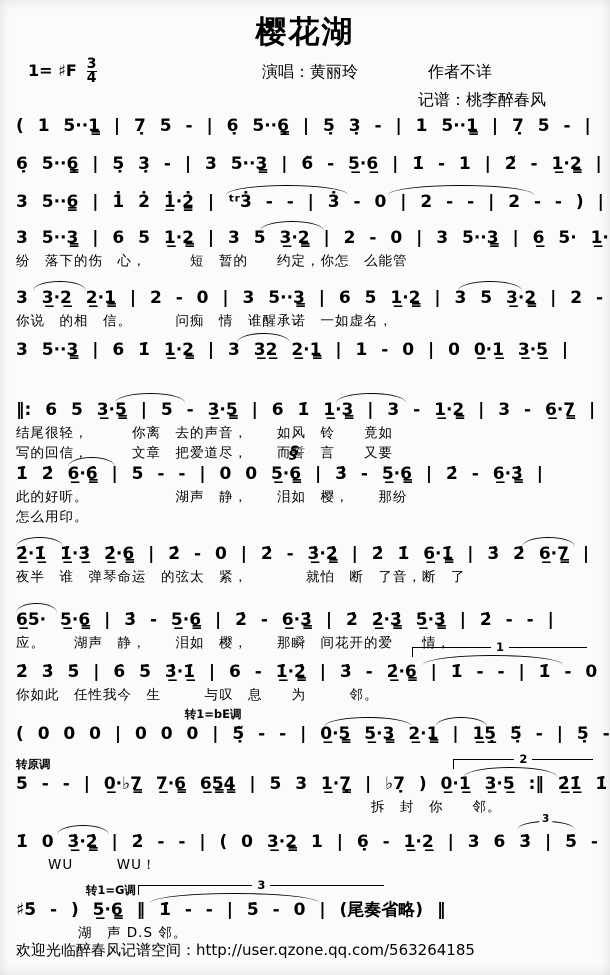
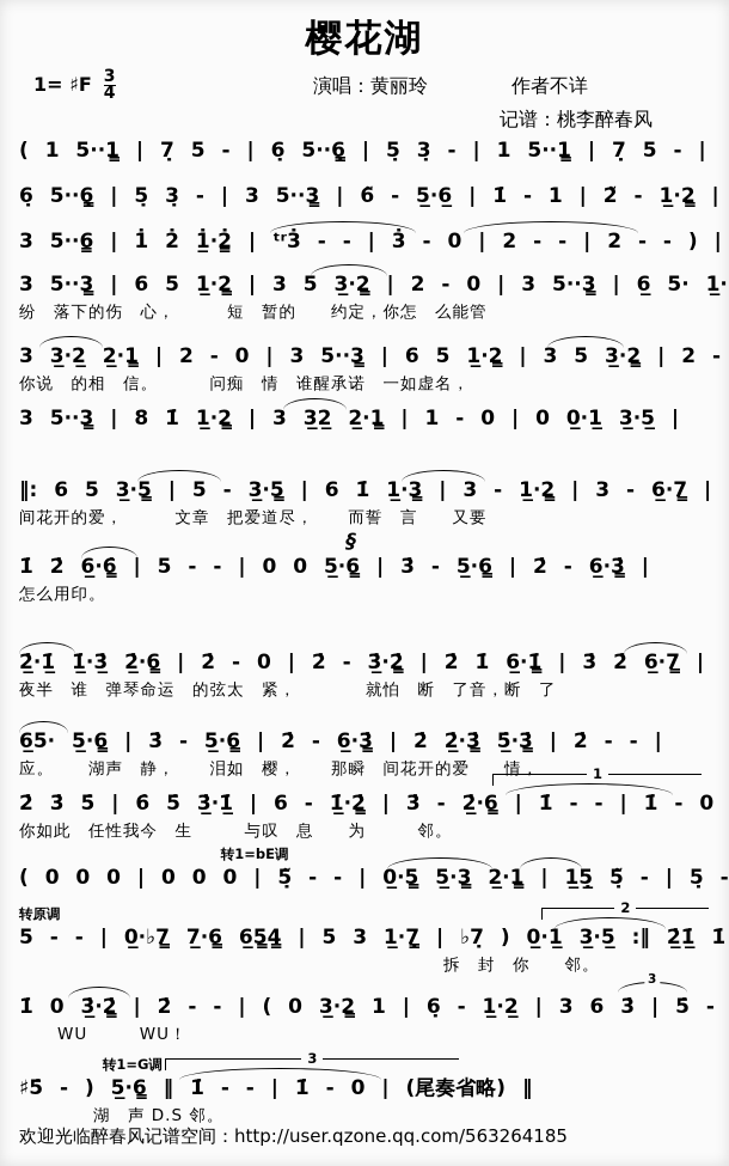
  樱花湖
  1= ♯F 3
  4
  演唱：黄丽玲
  作者不详
  记谱：桃李醉春风
  ( 1 5··1̳ | 7̣ 5 - | 6̣ 5··6̳̣ | 5̣ 3̣ - | 1 5··1̳ | 7̣ 5 - |
  6̣ 5··6̳̣ | 5̣ 3̣ - | 3 5··3̳ | 6̃ - 5̲·6̲ | 1̇ - 1 | 2̃ - 1̲·2̳ |
  3 5··6̳ | 1̇ 2̇ 1̲̇·2̳̇ | ᵗʳ3̇ - - | 3̇ - 0 | 2 - - | 2 - - ) |
  3 5··3̳ | 6 5 1̲·2̳ | 3 5 3̲·2̳ | 2 - 0 | 3 5··3̳ | 6̲ 5· 1̲·
  纷 落下的伤 心， 短 暂的 约定，你怎 么能管
  3 3̲·2̲ 2̲·1̳ | 2 - 0 | 3 5··3̳ | 6 5 1̲·2̳ | 3 5 3̲·2̳ | 2 -
  你说 的相 信。 问痴 情 谁醒承诺 一如虚名，
- 3 5··3̳ | 6 1̇ 1̲·2̳ | 3 3̲2̲ 2̲·1̳ | 1 - 0 | 0 0̲·1̲ 3̲·5̲ |
+ 3 5··3̳ | 8 1̇ 1̲·2̳ | 3 3̲2̲ 2̲·1̳ | 1 - 0 | 0 0̲·1̲ 3̲·5̲ |
  ‖: 6 5 3̲·5̳ | 5 - 3̲·5̳ | 6 1̇ 1̲·3̳ | 3 - 1̲·2̳ | 3 - 6̲·7̳ |
- 结尾很轻， 你离 去的声音， 如风 铃 竟如
- 写的回信， 文章 把爱道尽， 而誓 言 又要
+ 间花开的爱， 文章 把爱道尽， 而誓 言 又要
  §
  1̇ 2̇ 6̲·6̳̇ | 5 - - | 0 0 5̲·6̳ | 3̇ - 5̲·6̳ | 2̇ - 6̲·3̳̇ |
- 此的好听。 湖声 静， 泪如 樱， 那纷
  怎么用印。
  2̲̇·1̲̇ 1̲̇·3̲̇ 2̲̇·6̳ | 2̇ - 0 | 2̇ - 3̲̇·2̳̇ | 2̇ 1̇ 6̲·1̳̇ | 3̇ 2̇ 6̲·7̳ |
  夜半 谁 弹琴命运 的弦太 紧， 就怕 断 了音，断 了
  6̲5· 5̲·6̳ | 3̇ - 5̲·6̳ | 2̇ - 6̲·3̳̇ | 2̇ 2̲̇·3̳̇ 5̲̇·3̳̇ | 2̇ - - |
  应。 湖声 静， 泪如 樱， 那瞬 间花开的爱 情，
  1
  2̇ 3̇ 5̇ | 6̇ 5̇ 3̲̇·1̲̇ | 6 - 1̲̇·2̳̇ | 3̇ - 2̲̇·6̳ | 1̇ - - | 1̇ - 0
  你如此 任性我今 生 与叹 息 为 邻。
  转1=bE调
  ( 0 0 0 | 0 0 0 | 5̣̃ - - | 0̲·5̳ 5̲·3̳ 2̲·1̳ | 1̲5̲̣ 5̣̃ - | 5̣ -
  转原调
  2
  5 - - | 0̲·♭7̳ 7̲·6̳ 6̲5̳4̳ | 5 3 1̲·7̳̣ | ♭7̣ ) 0̲·1̲ 3̲·5̲ :‖ 2̲̇1̲̇ 1̇
  拆 封 你 邻。
  3
  1̇ 0 3̲̇·2̳̇ | 2̇ - - | ( 0 3̲·2̳ 1 | 6̣ - 1̲·2̲ | 3 6 3̇ | 5̇ -
  WU WU！
  转1=G调
  3
- ♯5̇ - ) 5̲·6̳ ‖ 1̇ - - | 5̇ - 0 | (尾奏省略) ‖
+ ♯5̇ - ) 5̲·6̳ ‖ 1̇ - - | 1̇ - 0 | (尾奏省略) ‖
  湖 声 D.S 邻。
  欢迎光临醉春风记谱空间：http://user.qzone.qq.com/563264185
